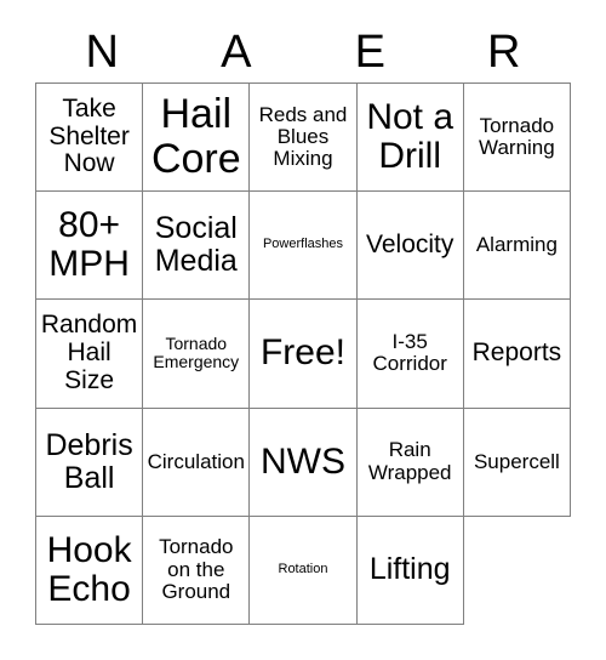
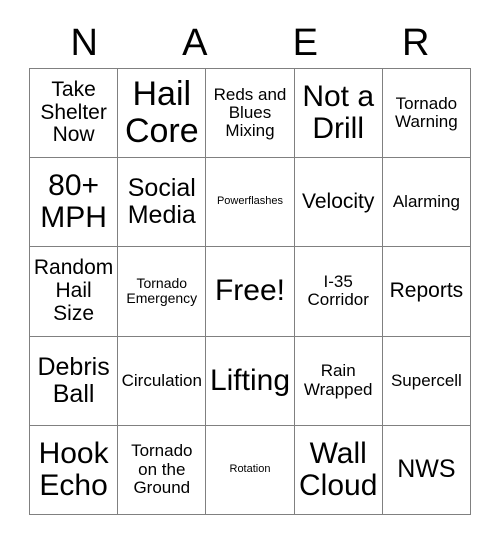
  N
  A
  E
  R
  Take Shelter Now
  Hail Core
  Reds and Blues Mixing
  Not a Drill
  Tornado Warning
  80+ MPH
  Social Media
  Powerflashes
  Velocity
  Alarming
  Random Hail Size
  Tornado Emergency
  Free!
  I-35 Corridor
  Reports
  Debris Ball
  Circulation
- NWS
+ Lifting
  Rain Wrapped
  Supercell
  Hook Echo
  Tornado on the Ground
  Rotation
+ Wall Cloud
- Lifting
+ NWS
